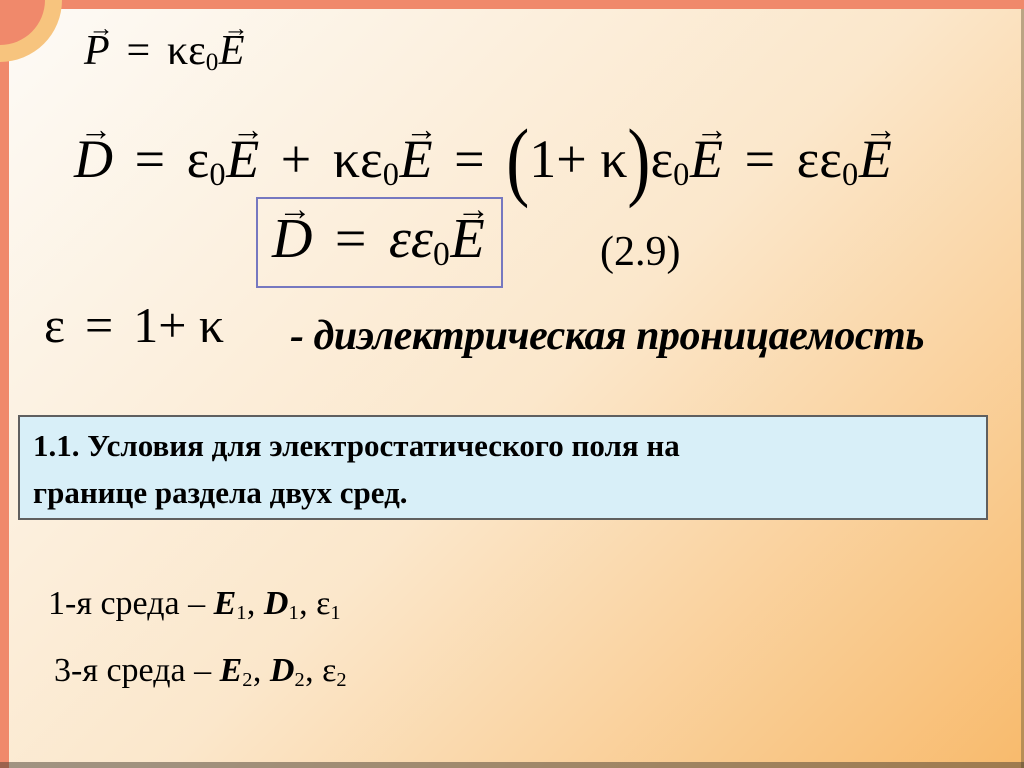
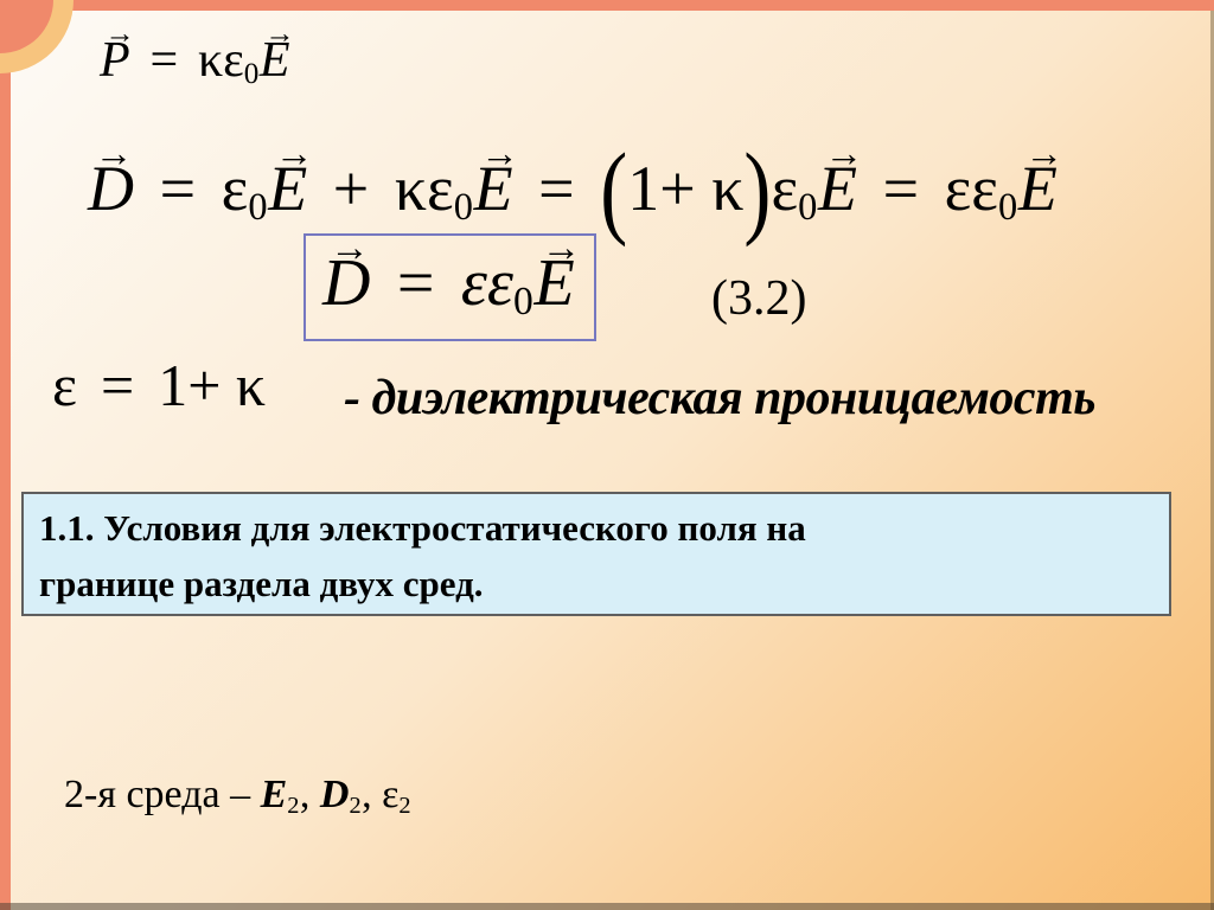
  →
  P = κε0
  →
  E
  →
  D = ε0
  →
  E + κε0
  →
  E = (1+ κ)ε0
  →
  E = εε0
  →
  E
  →
  D = εε0
  →
  E
- (2.9)
+ (3.2)
  ε = 1+ κ
  - диэлектрическая проницаемость
  1.1. Условия для электростатического поля на
  границе раздела двух сред.
- 1-я среда – E1, D1, ε1
- 3-я среда – E2, D2, ε2
+ 2-я среда – E2, D2, ε2
